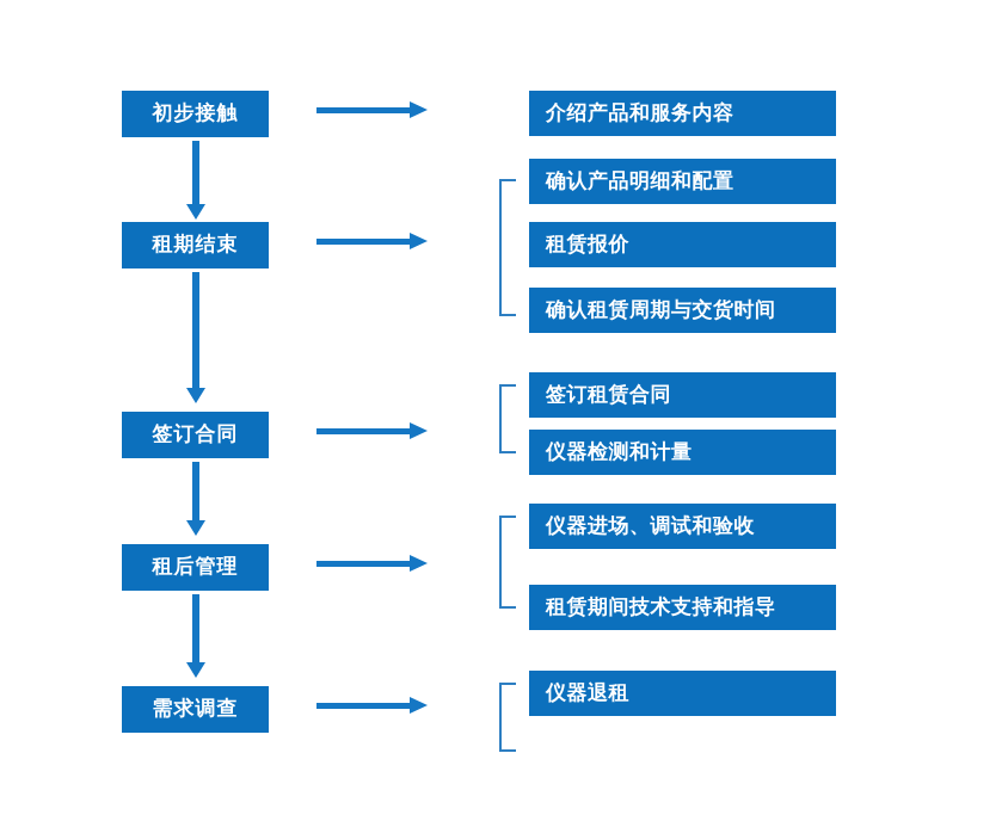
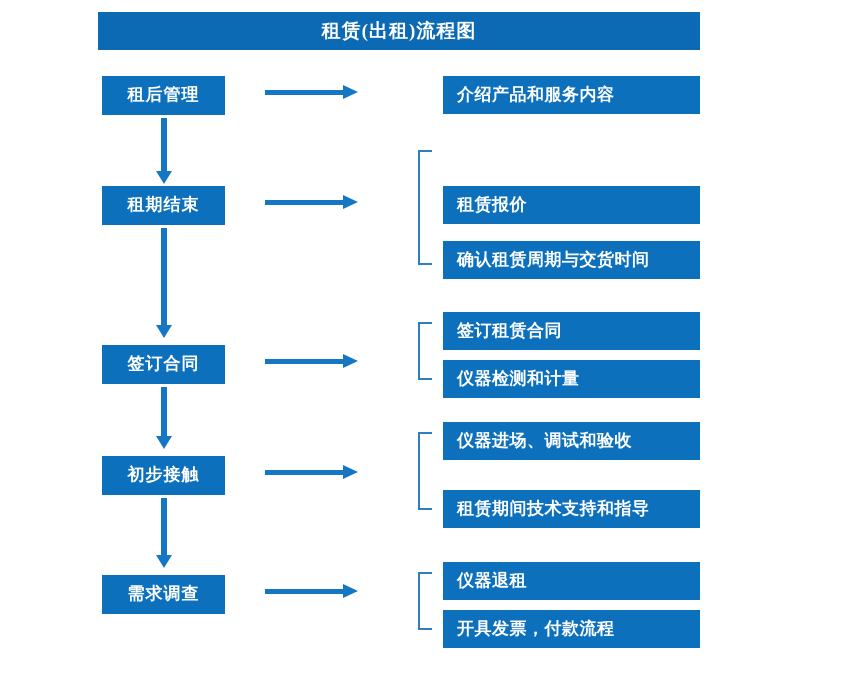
+ 租赁(出租)流程图
- 初步接触
+ 租后管理
  租期结束
  签订合同
- 租后管理
+ 初步接触
  需求调查
  介绍产品和服务内容
- 确认产品明细和配置
  租赁报价
  确认租赁周期与交货时间
  签订租赁合同
  仪器检测和计量
  仪器进场、调试和验收
  租赁期间技术支持和指导
  仪器退租
+ 开具发票，付款流程
